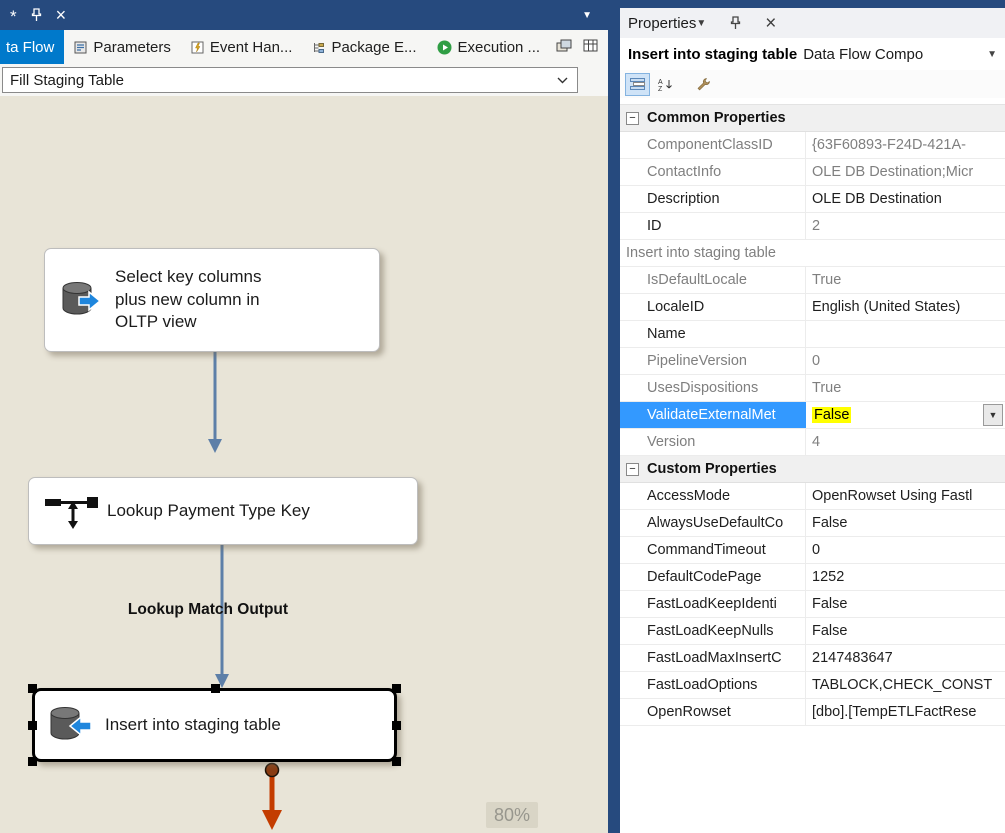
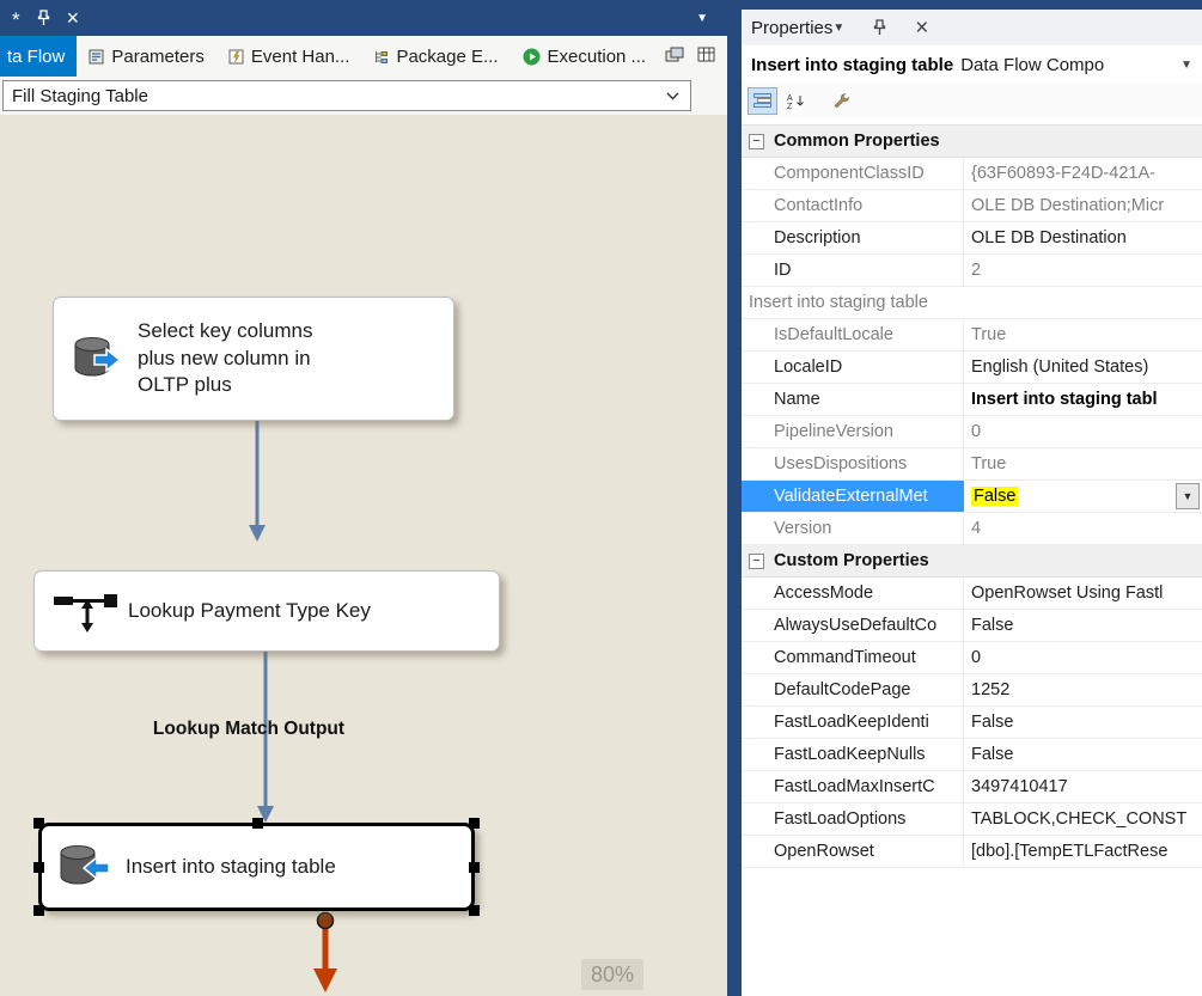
  *
  ×
  ▼
  ta Flow
  Parameters
  Event Han...
  Package E...
  Execution ...
  Fill Staging Table
- Select key columns plus new column in OLTP view
+ Select key columns plus new column in OLTP plus
  Lookup Payment Type Key
  Lookup Match Output
  Insert into staging table
  80%
  Properties
  ▼
  ×
  Insert into staging table
  Data Flow Compo
  ▼
  −
  Common Properties
  ComponentClassID
  {63F60893-F24D-421A-
  ContactInfo
  OLE DB Destination;Micr
  Description
  OLE DB Destination
  ID
  2
  Insert into staging table
  IsDefaultLocale
  True
  LocaleID
  English (United States)
  Name
+ Insert into staging tabl
  PipelineVersion
  0
  UsesDispositions
  True
  ValidateExternalMet
  False
  ▼
  Version
  4
  −
  Custom Properties
  AccessMode
  OpenRowset Using Fastl
  AlwaysUseDefaultCo
  False
  CommandTimeout
  0
  DefaultCodePage
  1252
  FastLoadKeepIdenti
  False
  FastLoadKeepNulls
  False
  FastLoadMaxInsertC
- 2147483647
+ 3497410417
  FastLoadOptions
  TABLOCK,CHECK_CONST
  OpenRowset
  [dbo].[TempETLFactRese
